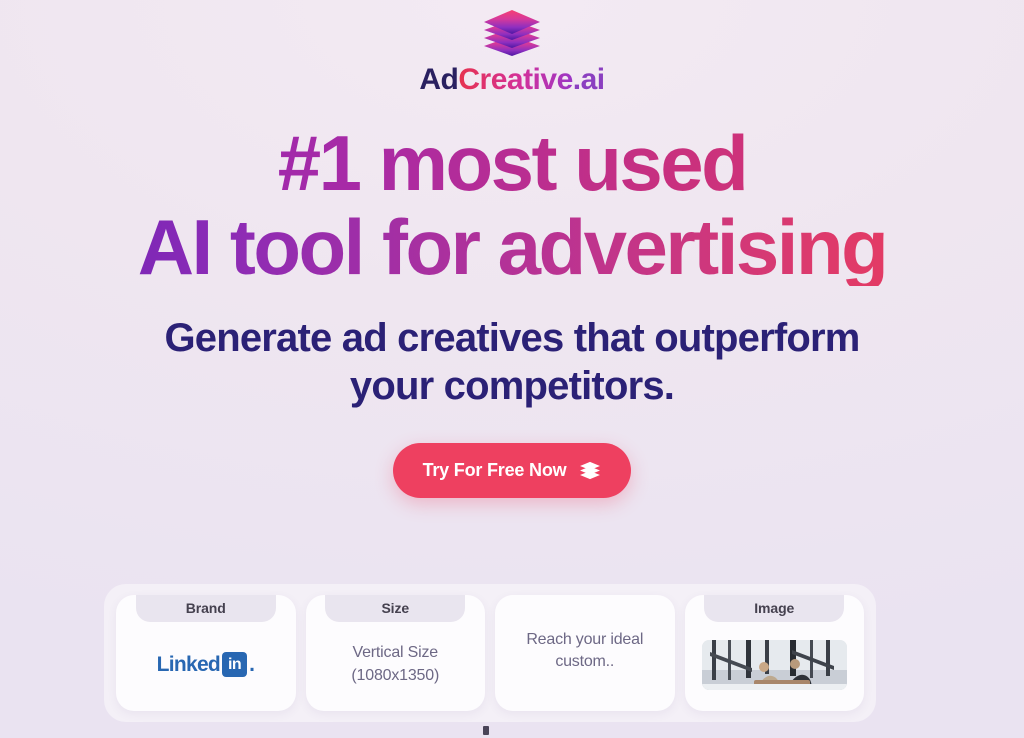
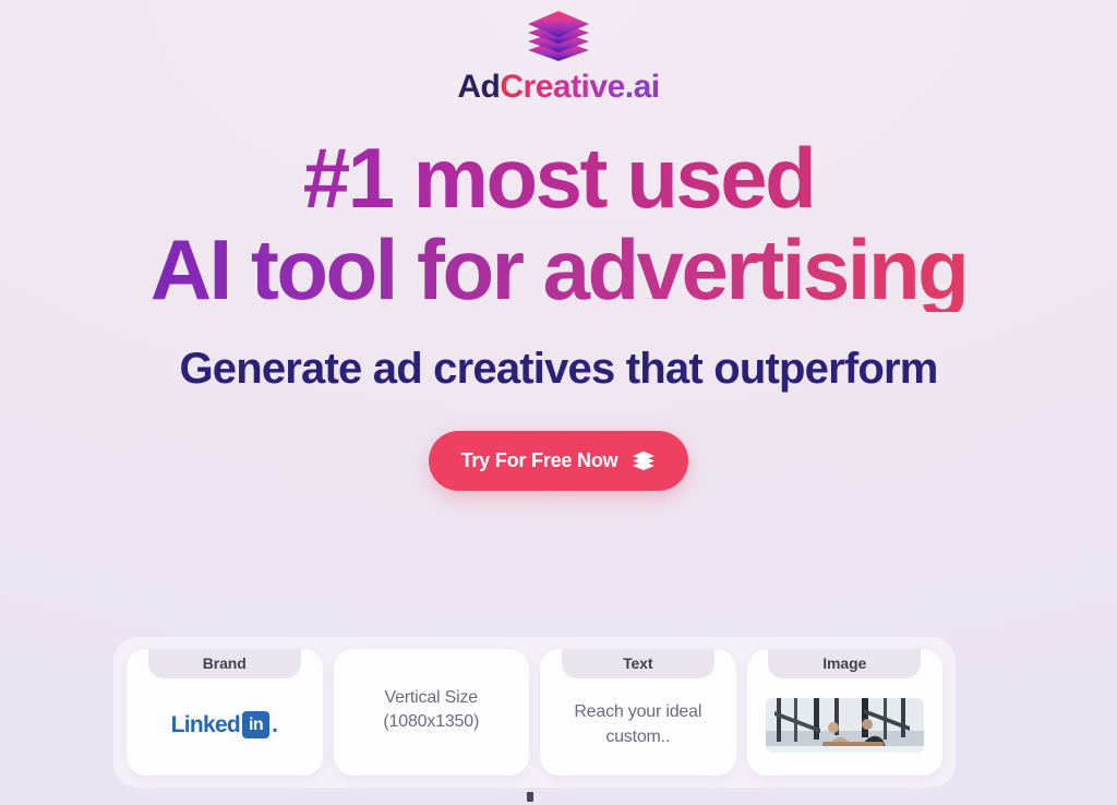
  AdCreative.ai
  #1 most used
  AI tool for advertising
  Generate ad creatives that outperform
- your competitors.
  Try For Free Now
  Brand
  Linked
  in
  .
- Size
  Vertical Size
  (1080x1350)
+ Text
  Reach your ideal
  custom..
  Image
